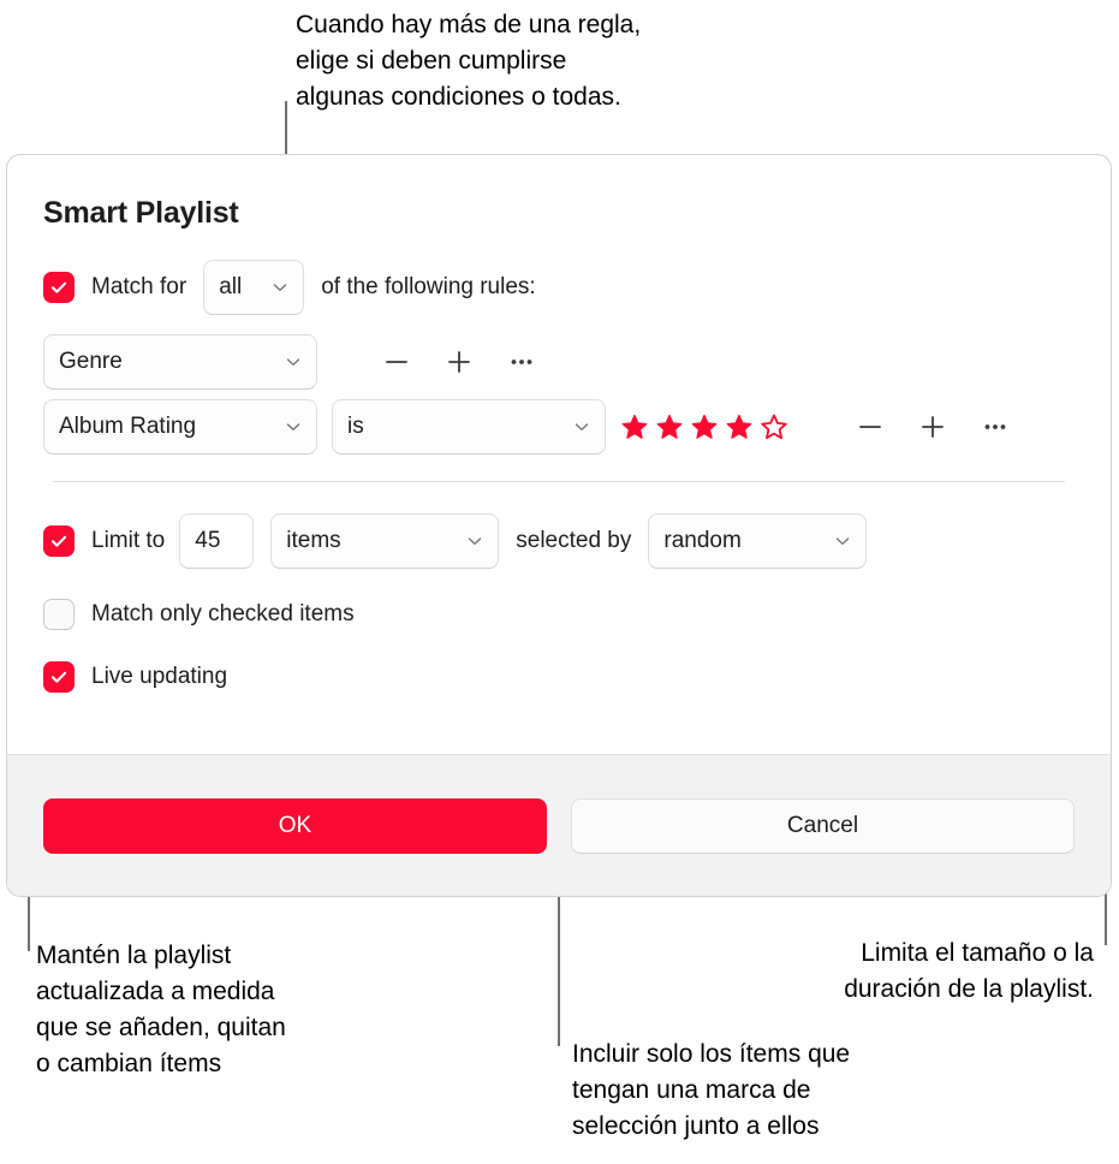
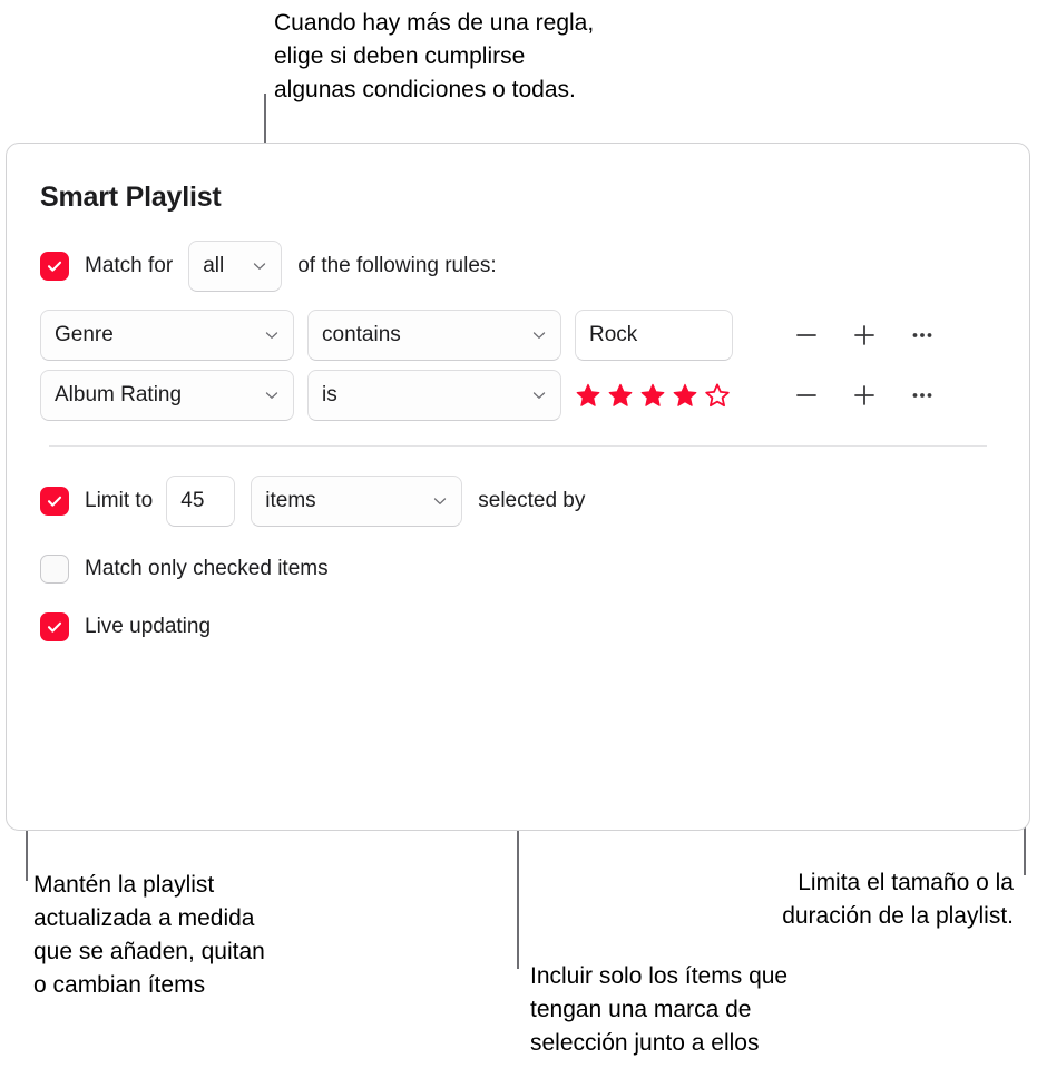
  Cuando hay más de una regla,
  elige si deben cumplirse
  algunas condiciones o todas.
  Mantén la playlist
  actualizada a medida
  que se añaden, quitan
  o cambian ítems
  Incluir solo los ítems que
  tengan una marca de
  selección junto a ellos
  Limita el tamaño o la
  duración de la playlist.
  Smart Playlist
  Match for
  all
  of the following rules:
  Genre
+ contains
+ Rock
  Album Rating
  is
  Limit to
  45
  items
  selected by
- random
  Match only checked items
  Live updating
- OK
- Cancel
